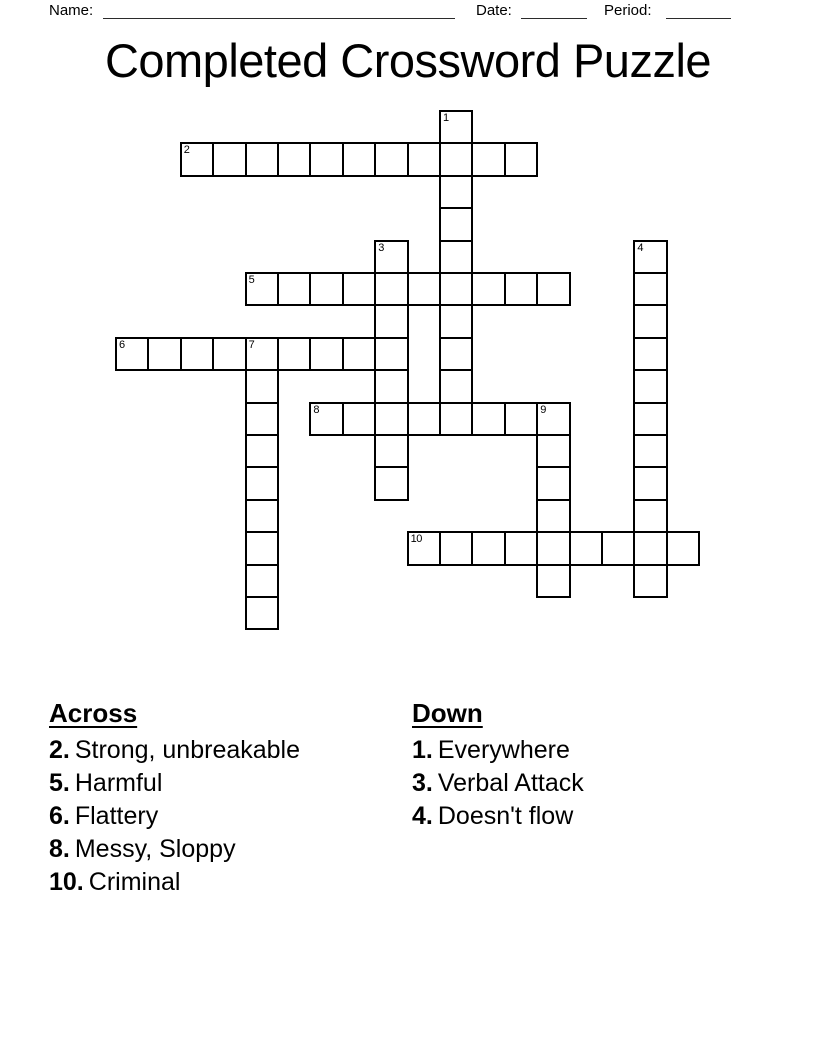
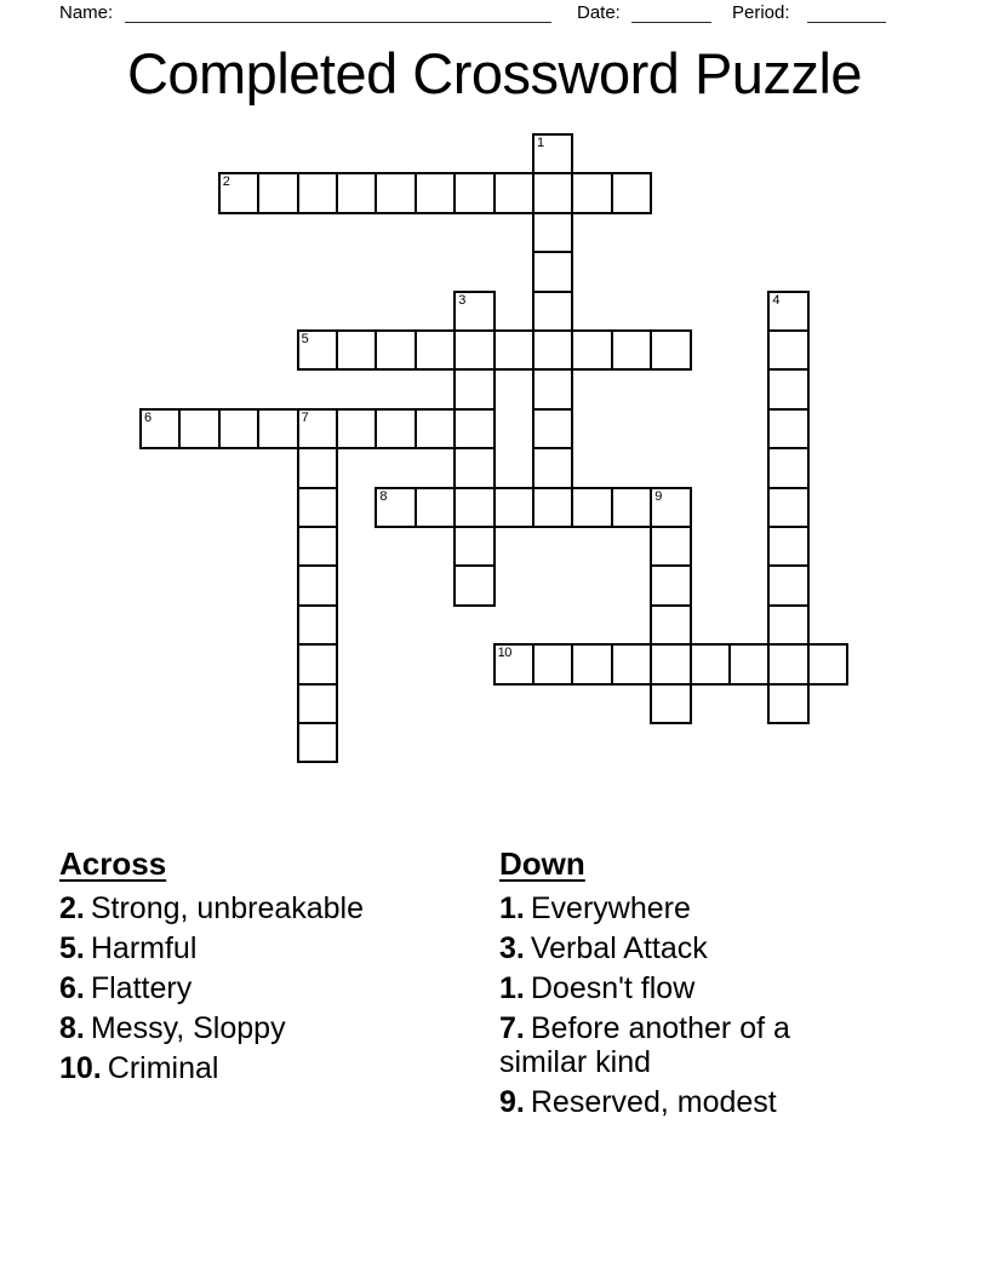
  Name:
  Date:
  Period:
  Completed Crossword Puzzle
  1
  2
  3
  4
  5
  6
  7
  8
  9
  10
  Across
  2. Strong, unbreakable
  5. Harmful
  6. Flattery
  8. Messy, Sloppy
  10. Criminal
  Down
  1. Everywhere
  3. Verbal Attack
- 4. Doesn't flow
+ 1. Doesn't flow
+ 7. Before another of a similar kind
+ 9. Reserved, modest
